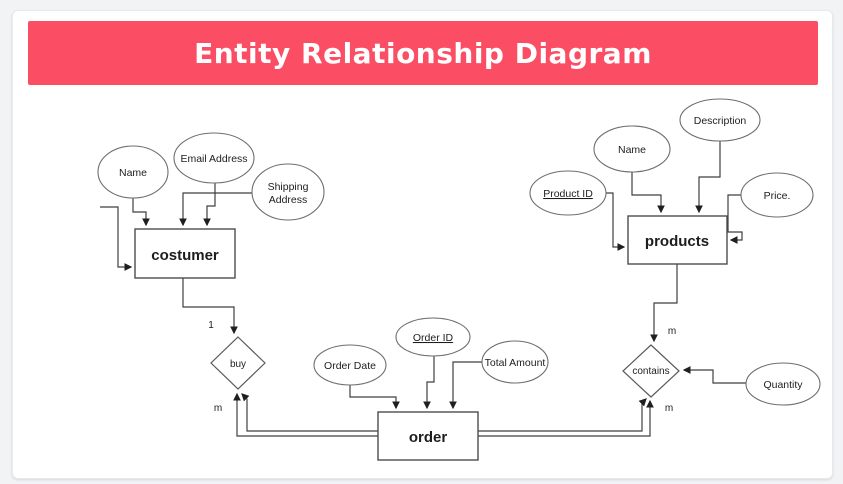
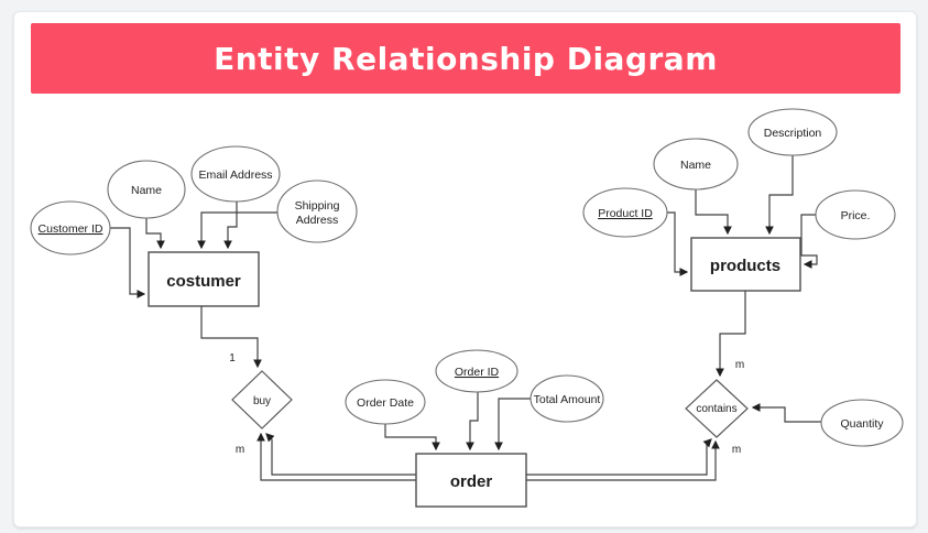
  Entity Relationship Diagram
+ Customer ID
  Name
  Email Address
  Shipping
  Address
  Product ID
  Name
  Description
  Price.
  Quantity
  Order ID
  Order Date
  Total Amount
  costumer
  products
  order
  buy
  contains
  1
  m
  m
  m
